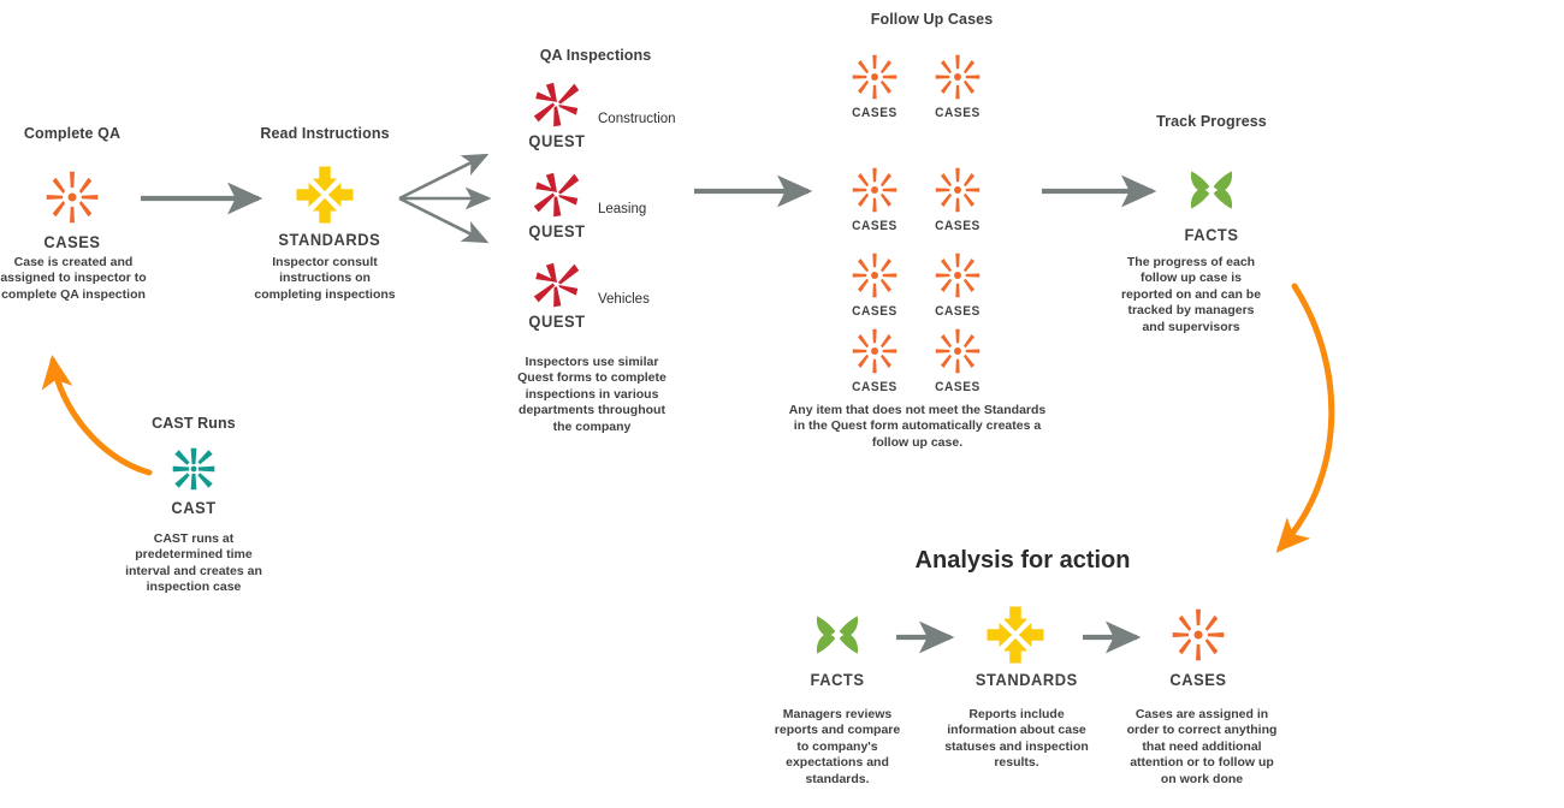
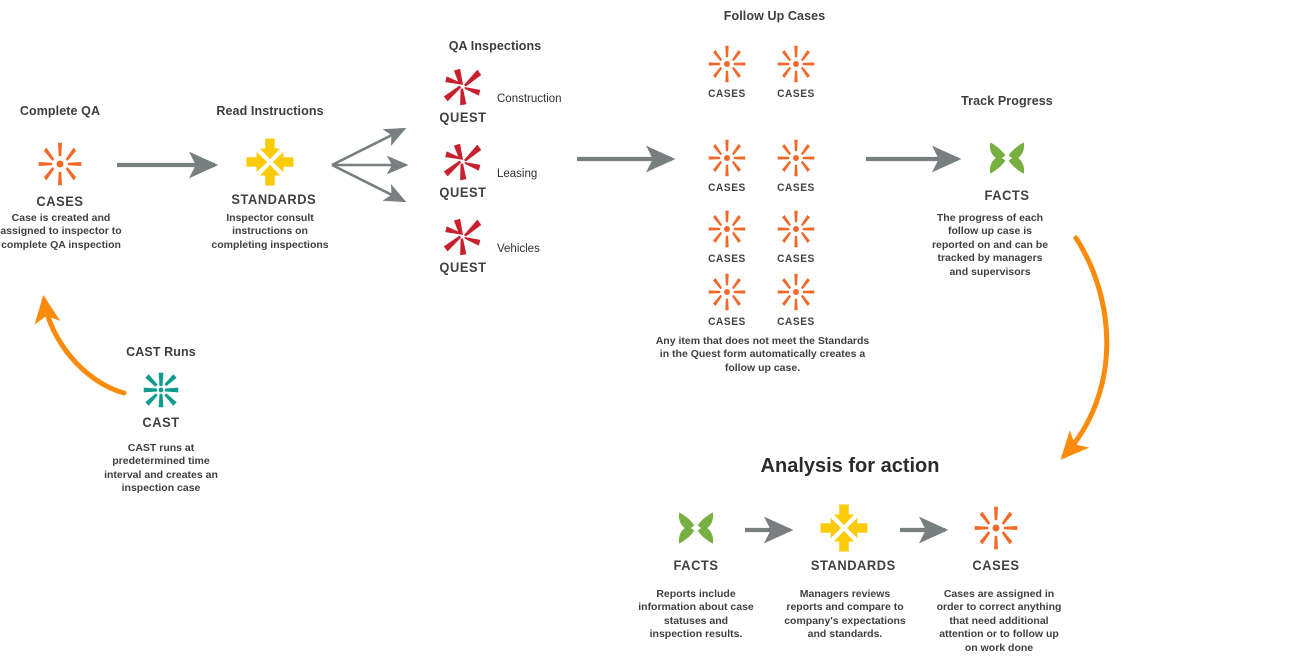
  Complete QA
  CASES
  Case is created and assigned to inspector to complete QA inspection
  Read Instructions
  STANDARDS
  Inspector consult instructions on completing inspections
  QA Inspections
  QUEST
  Construction
  QUEST
  Leasing
  QUEST
  Vehicles
- Inspectors use similar Quest forms to complete inspections in various departments throughout the company
  Follow Up Cases
  CASES
  CASES
  CASES
  CASES
  CASES
  CASES
  CASES
  CASES
  Any item that does not meet the Standards in the Quest form automatically creates a follow up case.
  Track Progress
  FACTS
  The progress of each follow up case is reported on and can be tracked by managers and supervisors
  CAST Runs
  CAST
  CAST runs at predetermined time interval and creates an inspection case
  Analysis for action
  FACTS
- Managers reviews reports and compare to company's expectations and standards.
+ Reports include information about case statuses and inspection results.
  STANDARDS
- Reports include information about case statuses and inspection results.
+ Managers reviews reports and compare to company's expectations and standards.
  CASES
  Cases are assigned in order to correct anything that need additional attention or to follow up on work done
